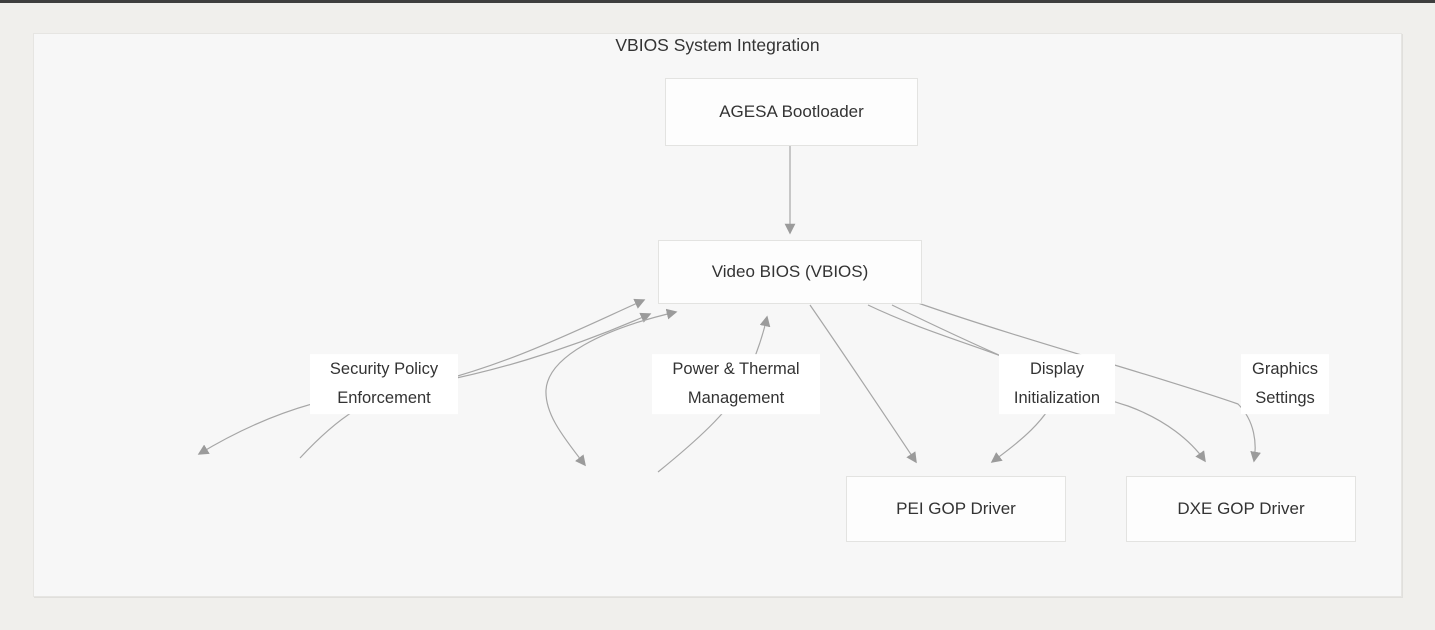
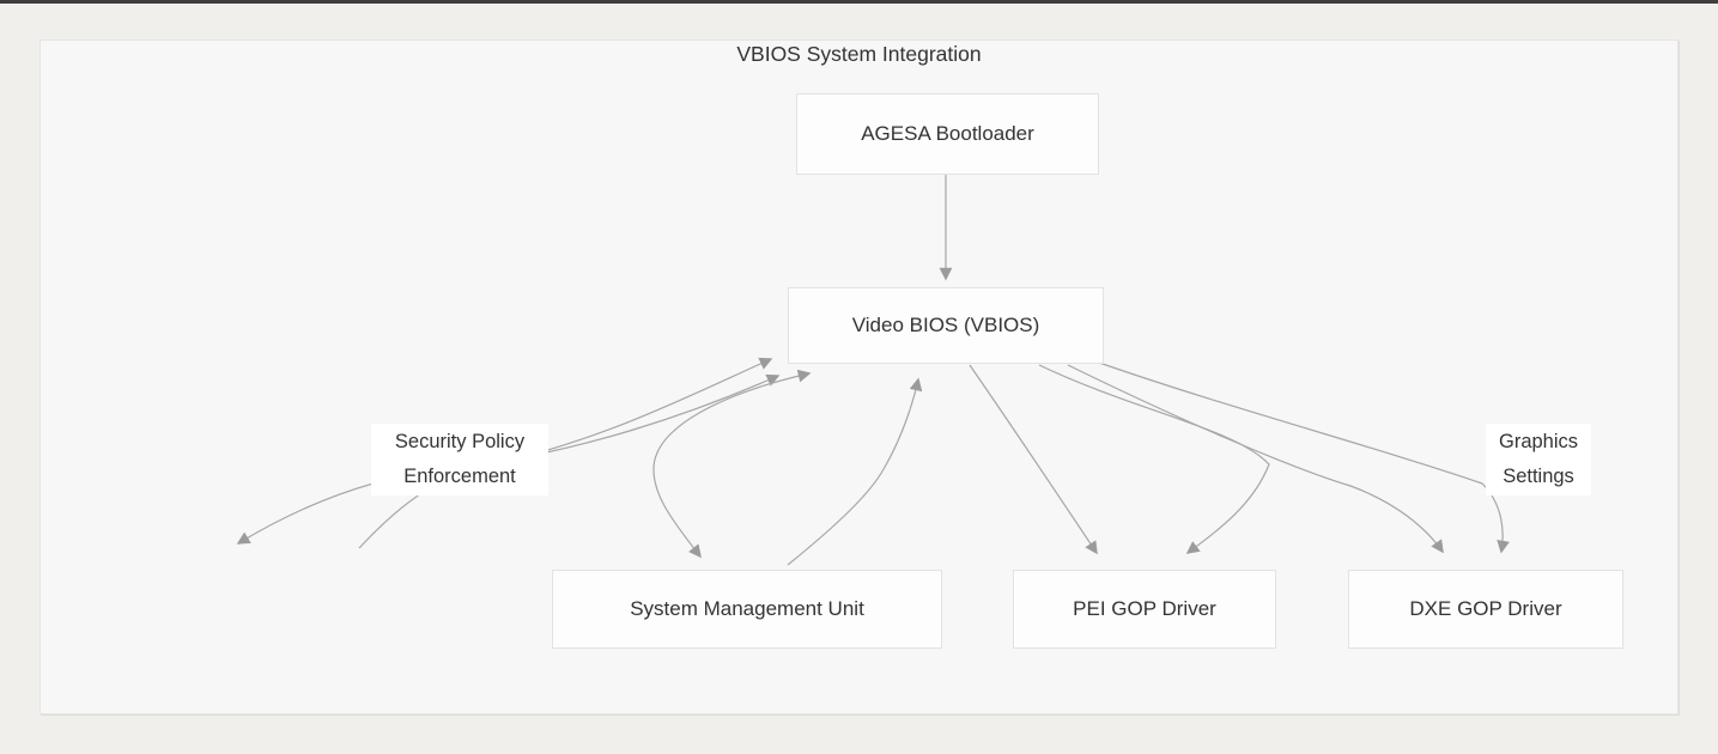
  VBIOS System Integration
  AGESA Bootloader
  Video BIOS (VBIOS)
+ System Management Unit
  PEI GOP Driver
  DXE GOP Driver
  Security Policy Enforcement
- Power & Thermal Management
- Display Initialization
  Graphics Settings
